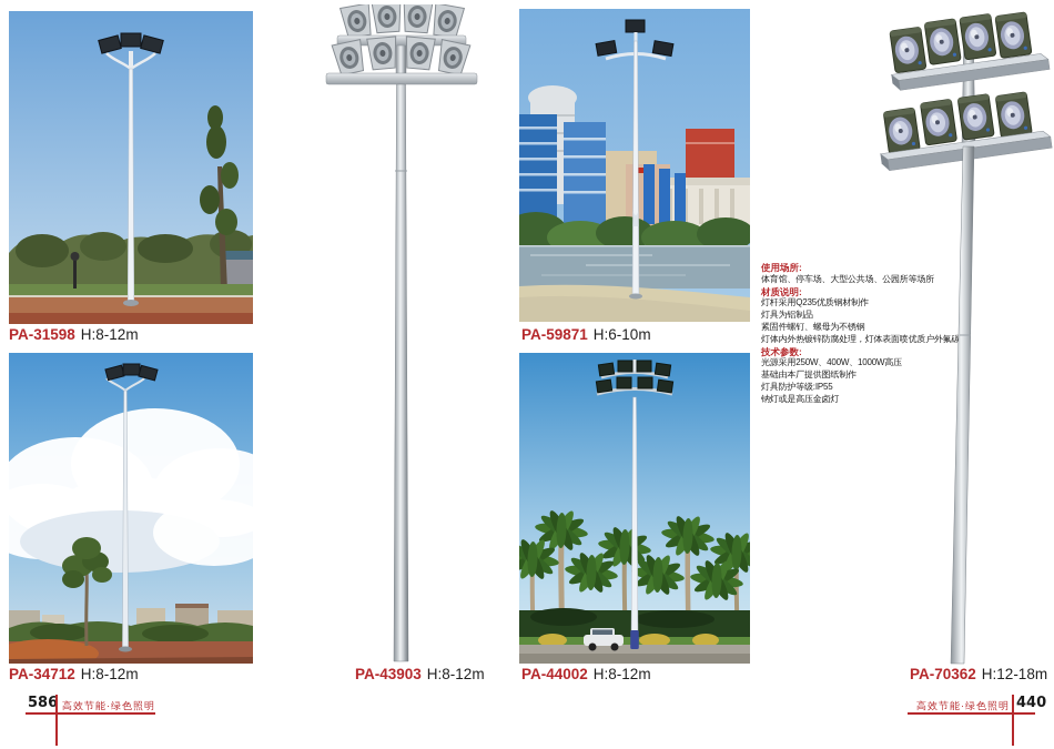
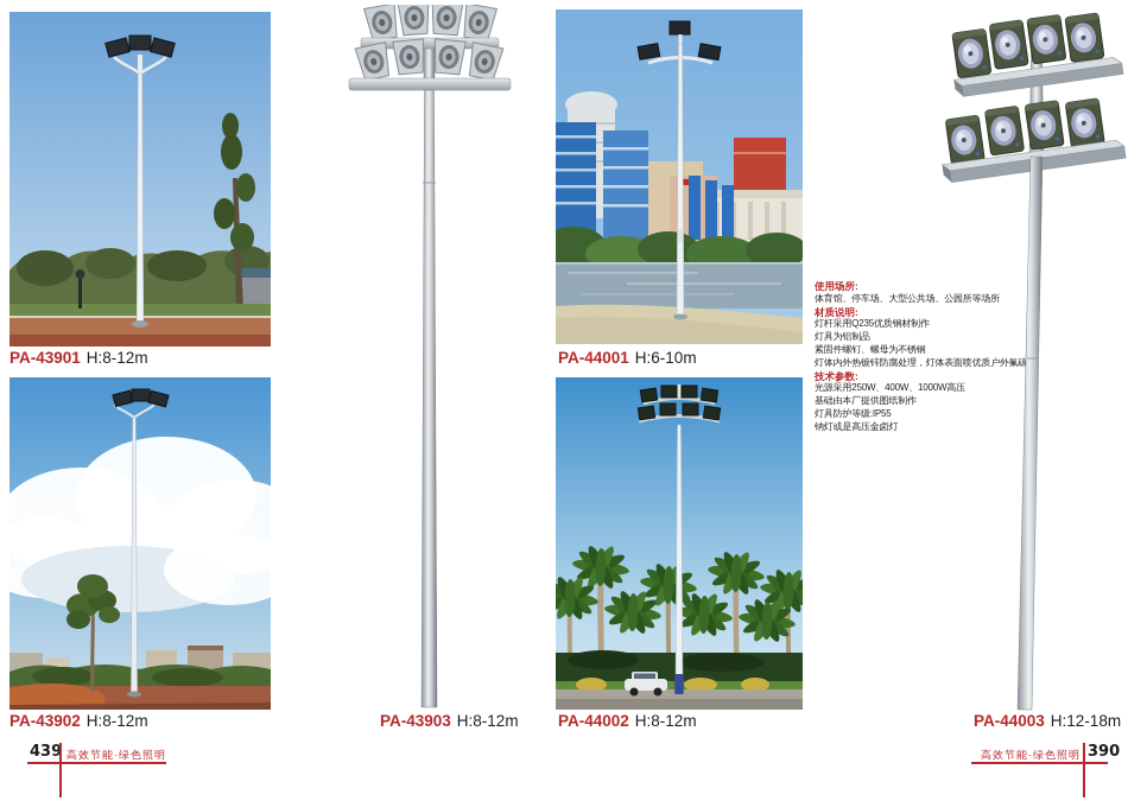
- PA-31598 H:8-12m
+ PA-43901 H:8-12m
- PA-34712 H:8-12m
+ PA-43902 H:8-12m
  PA-43903 H:8-12m
- PA-59871 H:6-10m
+ PA-44001 H:6-10m
  PA-44002 H:8-12m
  使用场所:
  体育馆、停车场、大型公共场、公园所等场所
  材质说明:
  灯杆采用Q235优质钢材制作
  灯具为铝制品
  紧固件螺钉、螺母为不锈钢
  灯体内外热镀锌防腐处理，灯体表面喷优质户外氟碳
  技术参数:
  光源采用250W、400W、1000W高压
  基础由本厂提供图纸制作
  灯具防护等级:IP55
  钠灯或是高压金卤灯
- PA-70362 H:12-18m
+ PA-44003 H:12-18m
- 586
+ 439
  高效节能·绿色照明
  高效节能·绿色照明
- 440
+ 390
